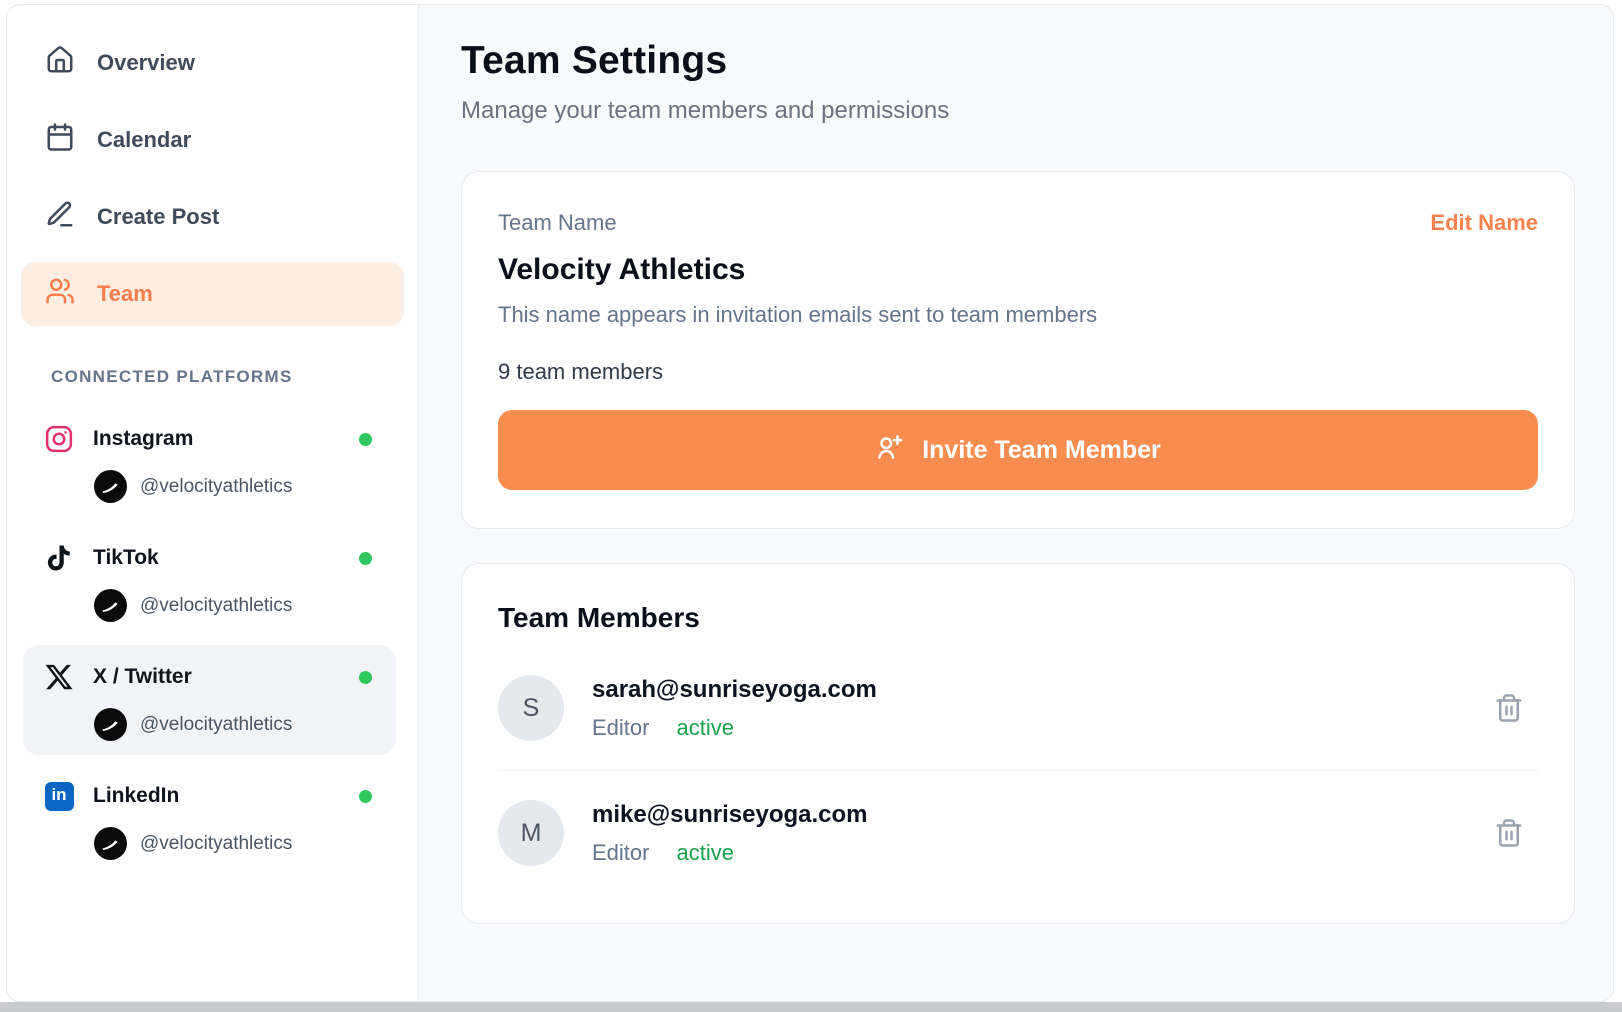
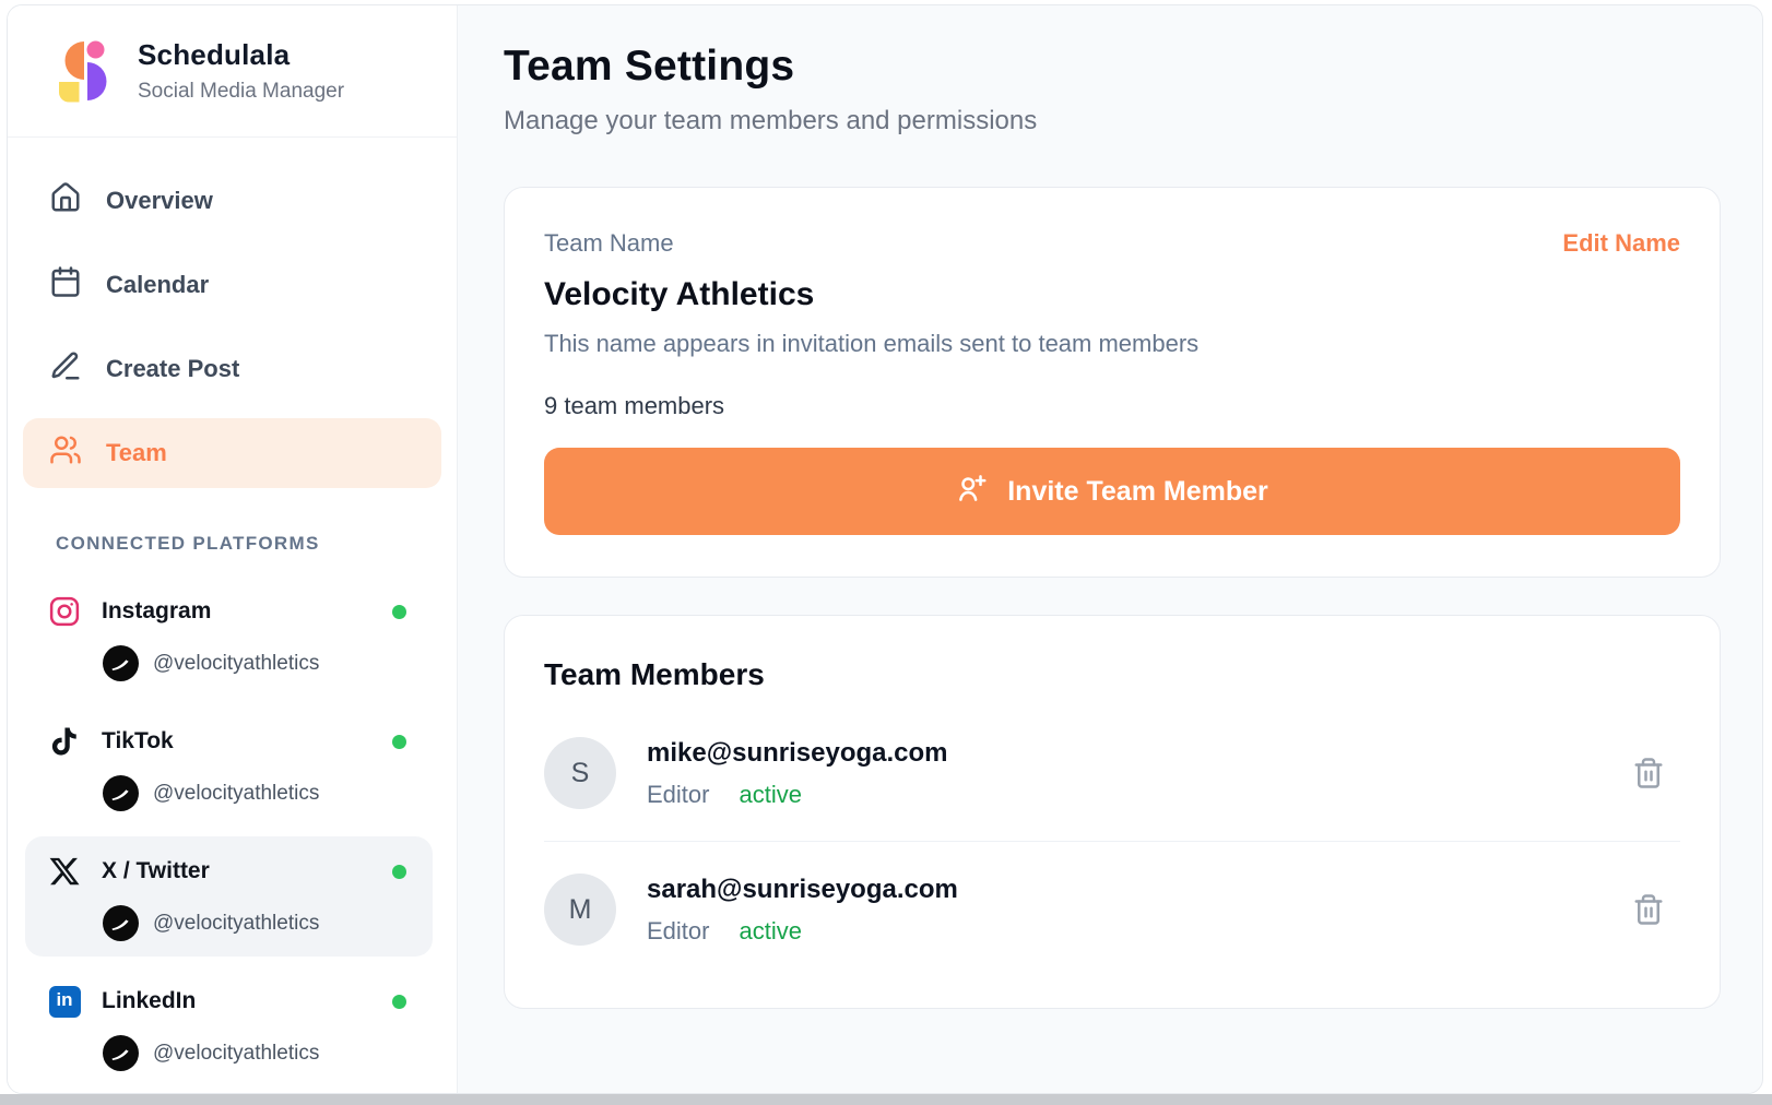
+ Schedulala
+ Social Media Manager
  Overview
  Calendar
  Create Post
  Team
  CONNECTED PLATFORMS
  Instagram
  @velocityathletics
  TikTok
  @velocityathletics
  X / Twitter
  @velocityathletics
  in
  LinkedIn
  @velocityathletics
  Team Settings
  Manage your team members and permissions
  Team Name
  Edit Name
  Velocity Athletics
  This name appears in invitation emails sent to team members
  9 team members
  Invite Team Member
  Team Members
  S
- sarah@sunriseyoga.com
+ mike@sunriseyoga.com
  Editor
  active
  M
- mike@sunriseyoga.com
+ sarah@sunriseyoga.com
  Editor
  active
